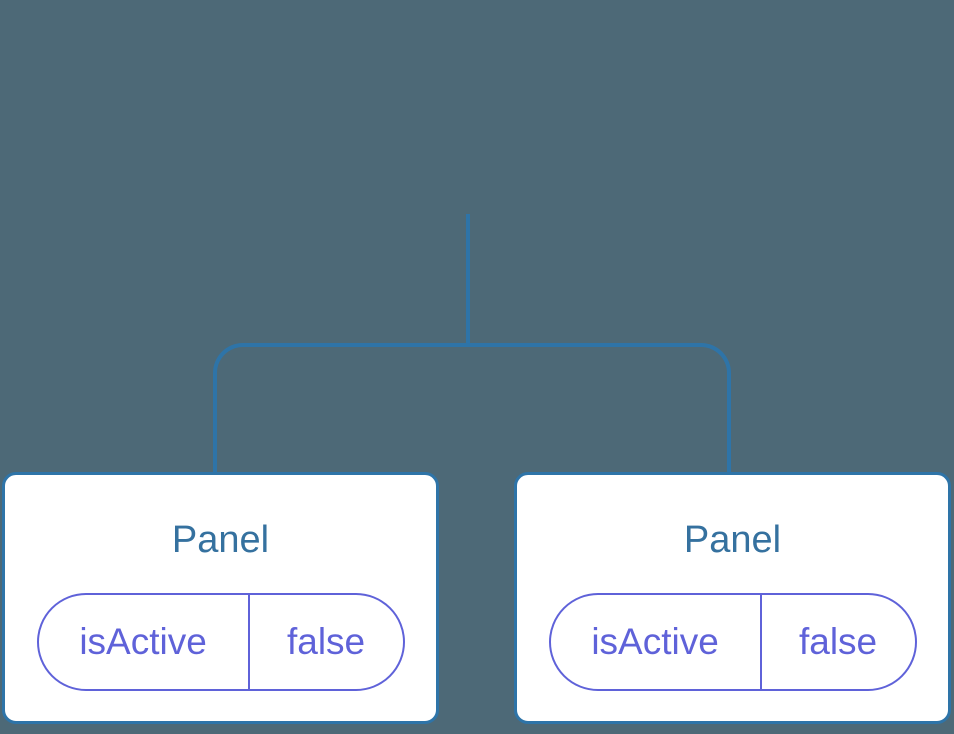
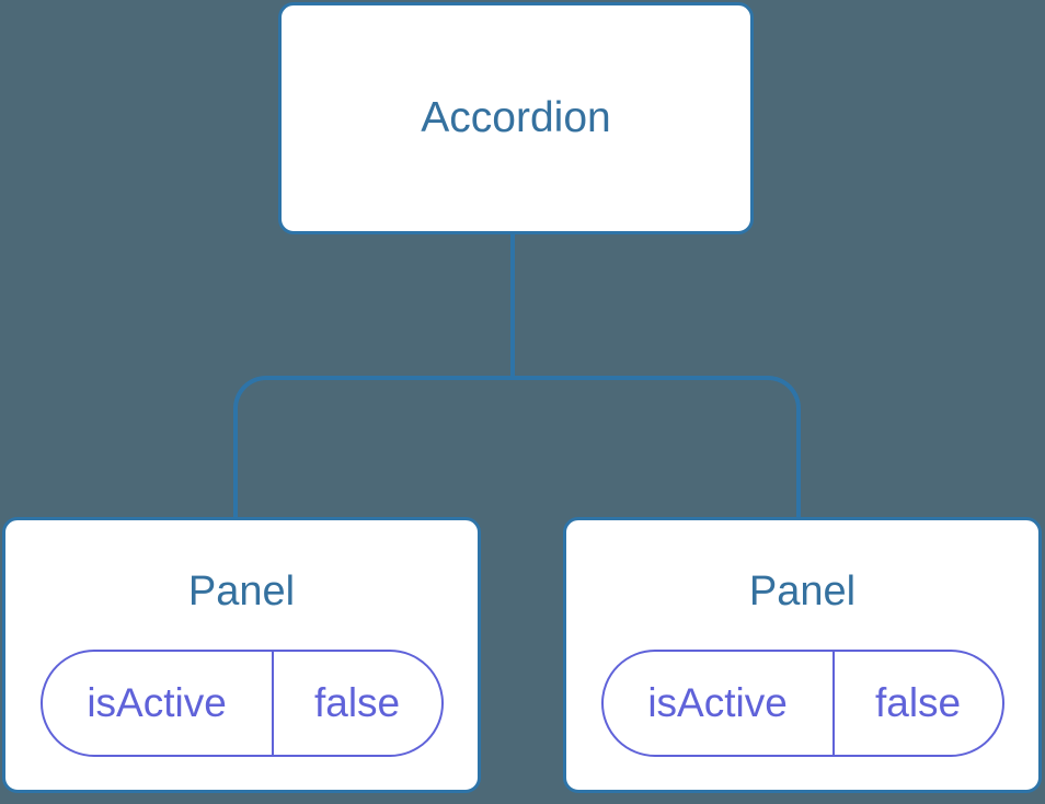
+ Accordion
  Panel
  isActive
  false
  Panel
  isActive
  false
